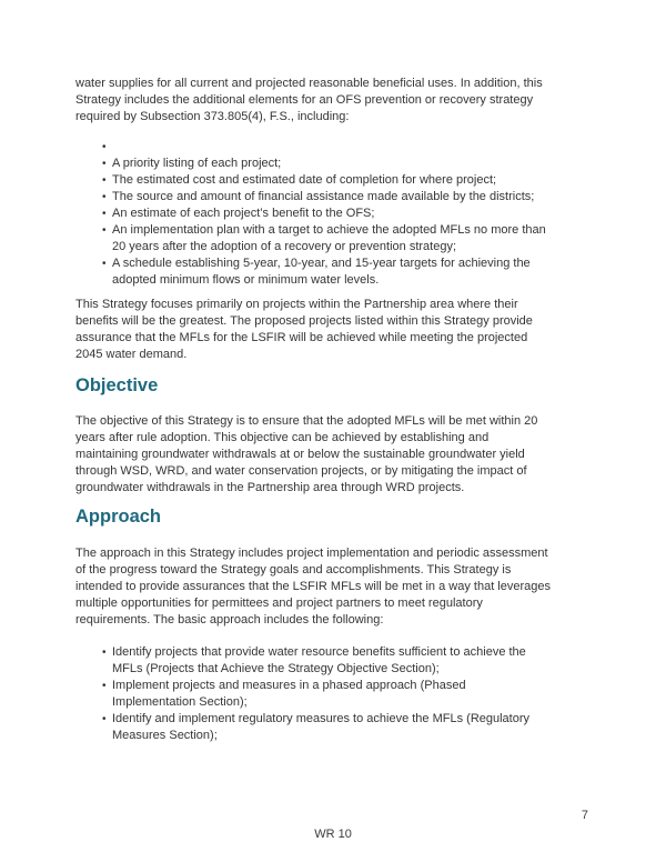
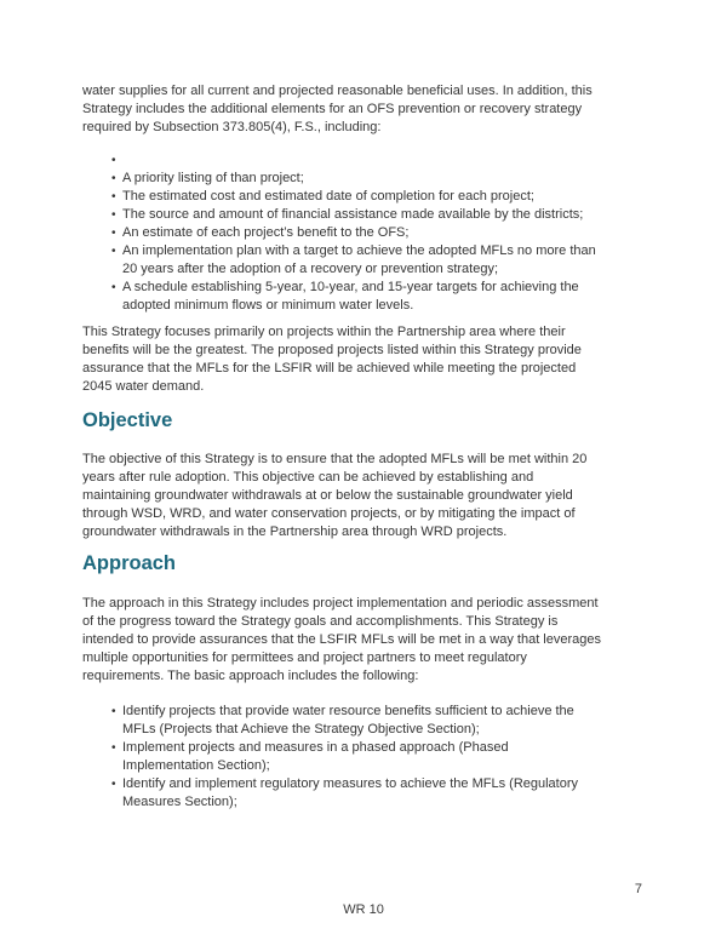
  water supplies for all current and projected reasonable beneficial uses. In addition, this
  Strategy includes the additional elements for an OFS prevention or recovery strategy
  required by Subsection 373.805(4), F.S., including:
  •
  •
- A priority listing of each project;
+ A priority listing of than project;
  •
- The estimated cost and estimated date of completion for where project;
+ The estimated cost and estimated date of completion for each project;
  •
  The source and amount of financial assistance made available by the districts;
  •
  An estimate of each project’s benefit to the OFS;
  •
  An implementation plan with a target to achieve the adopted MFLs no more than
  20 years after the adoption of a recovery or prevention strategy;
  •
  A schedule establishing 5-year, 10-year, and 15-year targets for achieving the
  adopted minimum flows or minimum water levels.
  This Strategy focuses primarily on projects within the Partnership area where their
  benefits will be the greatest. The proposed projects listed within this Strategy provide
  assurance that the MFLs for the LSFIR will be achieved while meeting the projected
  2045 water demand.
  Objective
  The objective of this Strategy is to ensure that the adopted MFLs will be met within 20
  years after rule adoption. This objective can be achieved by establishing and
  maintaining groundwater withdrawals at or below the sustainable groundwater yield
  through WSD, WRD, and water conservation projects, or by mitigating the impact of
  groundwater withdrawals in the Partnership area through WRD projects.
  Approach
  The approach in this Strategy includes project implementation and periodic assessment
  of the progress toward the Strategy goals and accomplishments. This Strategy is
  intended to provide assurances that the LSFIR MFLs will be met in a way that leverages
  multiple opportunities for permittees and project partners to meet regulatory
  requirements. The basic approach includes the following:
  •
  Identify projects that provide water resource benefits sufficient to achieve the
  MFLs (Projects that Achieve the Strategy Objective Section);
  •
  Implement projects and measures in a phased approach (Phased
  Implementation Section);
  •
  Identify and implement regulatory measures to achieve the MFLs (Regulatory
  Measures Section);
  7
  WR 10
